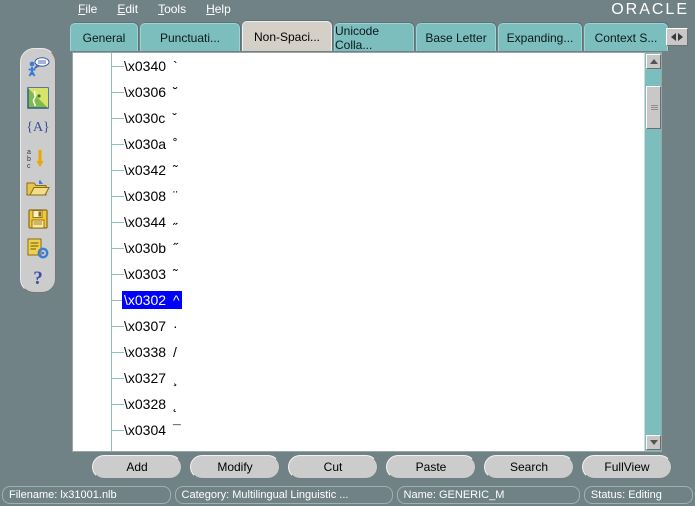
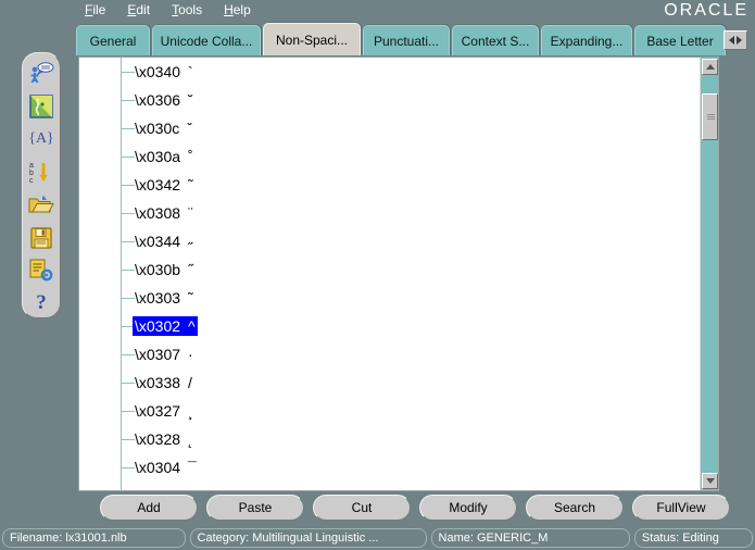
  File
  Edit
  Tools
  Help
  ORACLE
  General
- Punctuati...
+ Unicode Colla...
  Non-Spaci...
- Unicode Colla...
+ Punctuati...
- Base Letter
+ Context S...
  Expanding...
- Context S...
+ Base Letter
  {A}
  ?
  \x0340
  `
  \x0306
  ˘
  \x030c
  ˇ
  \x030a
  ˚
  \x0342
  ˜
  \x0308
  ¨
  \x0344
  ˶
  \x030b
  ˝
  \x0303
  ˜
  \x0302
  ^
  \x0307
  ·
  \x0338
  /
  \x0327
  ¸
  \x0328
  ˛
  \x0304
  ¯
  Add
- Modify
+ Paste
  Cut
- Paste
+ Modify
  Search
  FullView
  Filename: lx31001.nlb
  Category: Multilingual Linguistic ...
  Name: GENERIC_M
  Status: Editing
